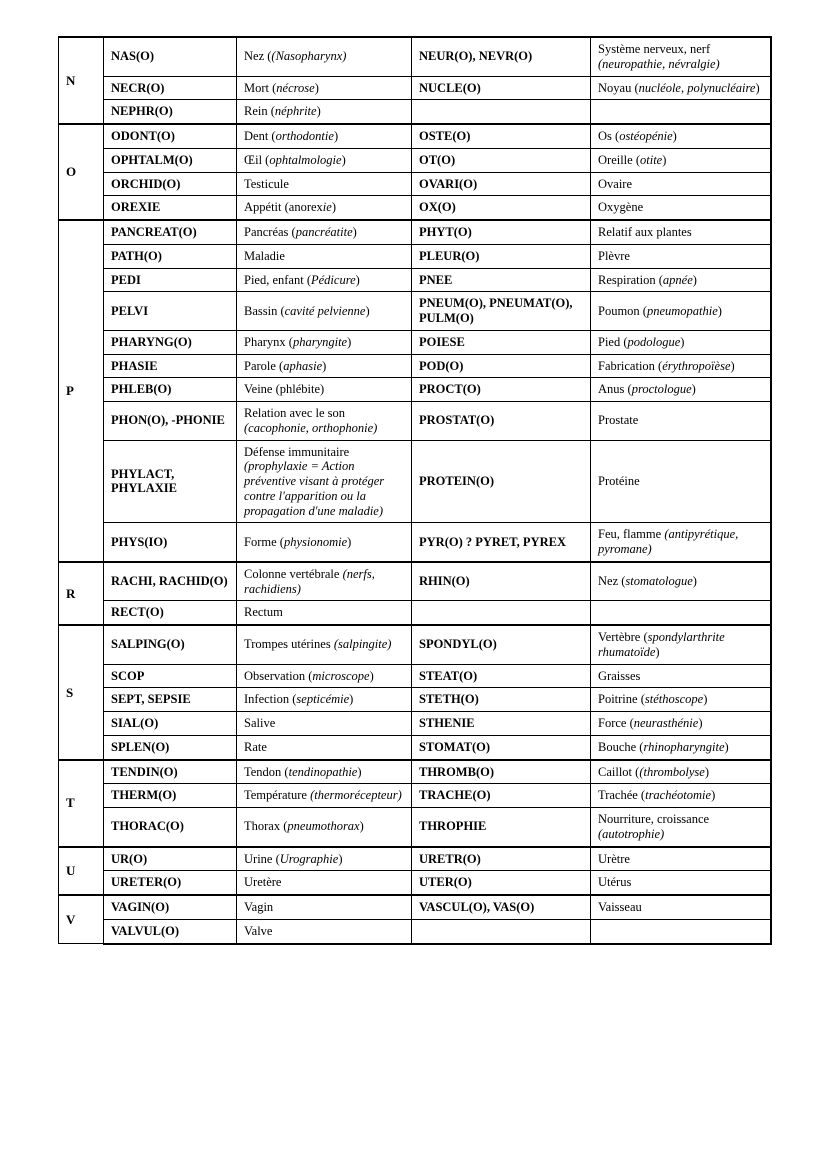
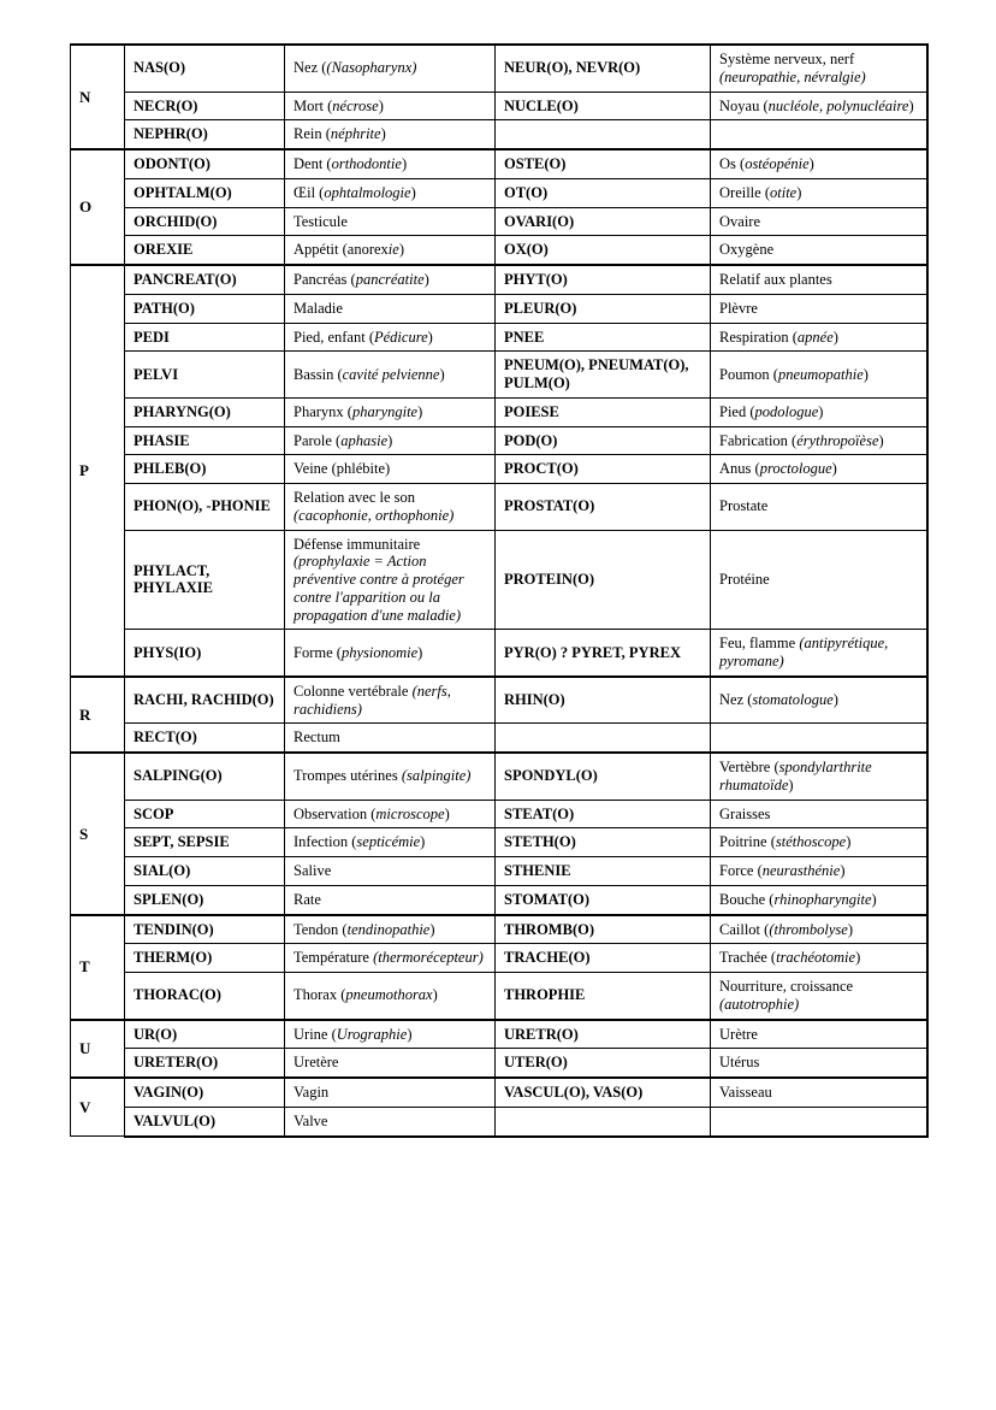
  N	NAS(O)	Nez ((Nasopharynx)	NEUR(O), NEVR(O)	Système nerveux, nerf (neuropathie, névralgie)
  NECR(O)	Mort (nécrose)	NUCLE(O)	Noyau (nucléole, polynucléaire)
  NEPHR(O)	Rein (néphrite)
  O	ODONT(O)	Dent (orthodontie)	OSTE(O)	Os (ostéopénie)
  OPHTALM(O)	Œil (ophtalmologie)	OT(O)	Oreille (otite)
  ORCHID(O)	Testicule	OVARI(O)	Ovaire
  OREXIE	Appétit (anorexie)	OX(O)	Oxygène
  P	PANCREAT(O)	Pancréas (pancréatite)	PHYT(O)	Relatif aux plantes
  PATH(O)	Maladie	PLEUR(O)	Plèvre
  PEDI	Pied, enfant (Pédicure)	PNEE	Respiration (apnée)
  PELVI	Bassin (cavité pelvienne)	PNEUM(O), PNEUMAT(O), PULM(O)	Poumon (pneumopathie)
  PHARYNG(O)	Pharynx (pharyngite)	POIESE	Pied (podologue)
  PHASIE	Parole (aphasie)	POD(O)	Fabrication (érythropoïèse)
  PHLEB(O)	Veine (phlébite)	PROCT(O)	Anus (proctologue)
  PHON(O), -PHONIE	Relation avec le son (cacophonie, orthophonie)	PROSTAT(O)	Prostate
- PHYLACT, PHYLAXIE	Défense immunitaire (prophylaxie = Action préventive visant à protéger contre l'apparition ou la propagation d'une maladie)	PROTEIN(O)	Protéine
+ PHYLACT, PHYLAXIE	Défense immunitaire (prophylaxie = Action préventive contre à protéger contre l'apparition ou la propagation d'une maladie)	PROTEIN(O)	Protéine
  PHYS(IO)	Forme (physionomie)	PYR(O) ? PYRET, PYREX	Feu, flamme (antipyrétique, pyromane)
  R	RACHI, RACHID(O)	Colonne vertébrale (nerfs, rachidiens)	RHIN(O)	Nez (stomatologue)
  RECT(O)	Rectum
  S	SALPING(O)	Trompes utérines (salpingite)	SPONDYL(O)	Vertèbre (spondylarthrite rhumatoïde)
  SCOP	Observation (microscope)	STEAT(O)	Graisses
  SEPT, SEPSIE	Infection (septicémie)	STETH(O)	Poitrine (stéthoscope)
  SIAL(O)	Salive	STHENIE	Force (neurasthénie)
  SPLEN(O)	Rate	STOMAT(O)	Bouche (rhinopharyngite)
  T	TENDIN(O)	Tendon (tendinopathie)	THROMB(O)	Caillot ((thrombolyse)
  THERM(O)	Température (thermorécepteur)	TRACHE(O)	Trachée (trachéotomie)
  THORAC(O)	Thorax (pneumothorax)	THROPHIE	Nourriture, croissance (autotrophie)
  U	UR(O)	Urine (Urographie)	URETR(O)	Urètre
  URETER(O)	Uretère	UTER(O)	Utérus
  V	VAGIN(O)	Vagin	VASCUL(O), VAS(O)	Vaisseau
  VALVUL(O)	Valve
